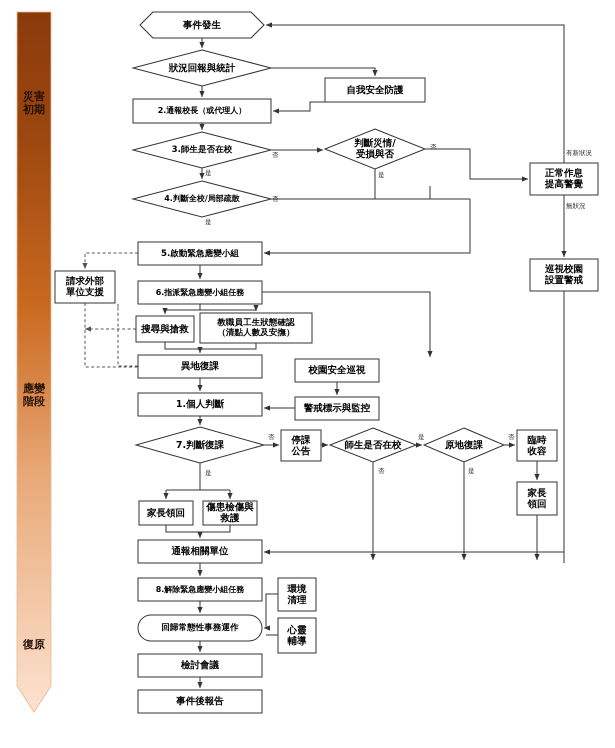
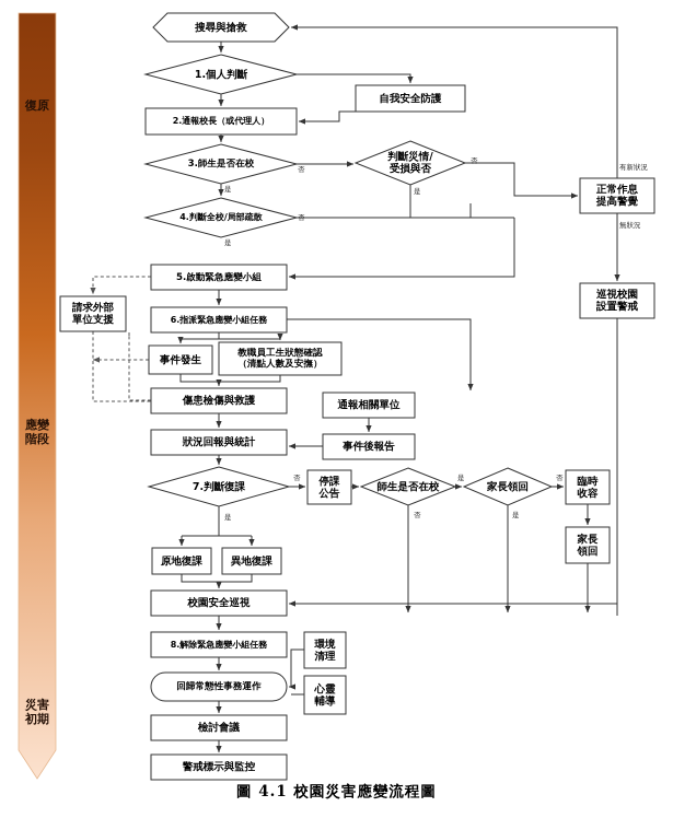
- 災害初期
+ 復原
  應變階段
- 復原
+ 災害初期
- 事件發生
+ 搜尋與搶救
- 狀況回報與統計
+ 1.個人判斷
  自我安全防護
  2.通報校長（或代理人）
  3.師生是否在校
  判斷災情/
  受損與否
  4.判斷全校/局部疏散
  正常作息
  提高警覺
  巡視校園
  設置警戒
  5.啟動緊急應變小組
  請求外部
  單位支援
  6.指派緊急應變小組任務
- 搜尋與搶救
+ 事件發生
  教職員工生狀態確認
  （清點人數及安撫）
- 異地復課
+ 傷患檢傷與救護
- 校園安全巡視
+ 通報相關單位
- 1.個人判斷
+ 狀況回報與統計
- 警戒標示與監控
+ 事件後報告
  7.判斷復課
  停課
  公告
  師生是否在校
- 原地復課
+ 家長領回
  臨時
  收容
- 家長領回
+ 原地復課
- 傷患檢傷與救護
+ 異地復課
  家長
  領回
- 通報相關單位
+ 校園安全巡視
  8.解除緊急應變小組任務
  環境
  清理
  回歸常態性事務運作
  心靈
  輔導
  檢討會議
- 事件後報告
+ 警戒標示與監控
  否
  是
  否
  是
  否
  是
  有新狀況
  無狀況
  否
  是
  是
  否
  否
  是
+ 圖 4.1 校園災害應變流程圖
